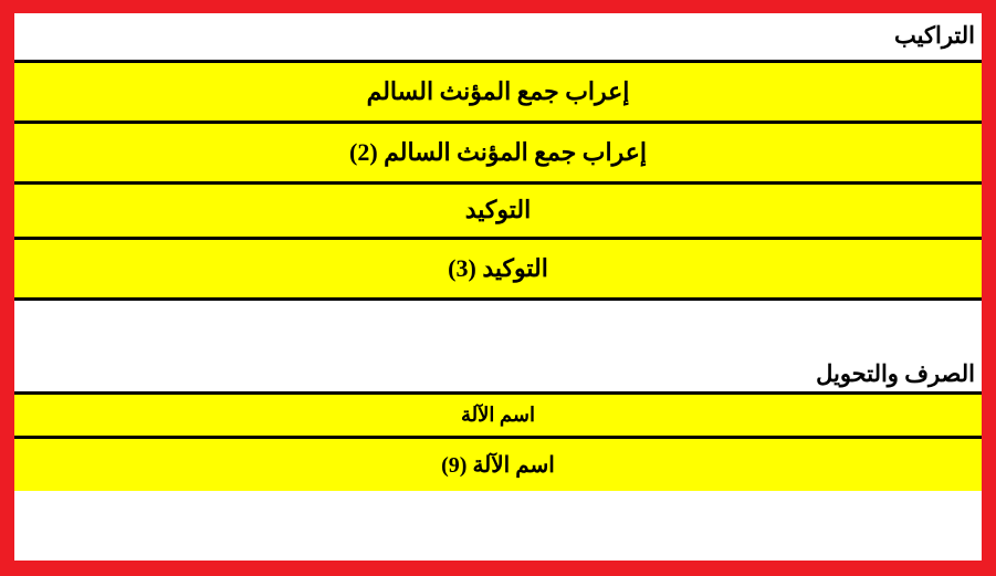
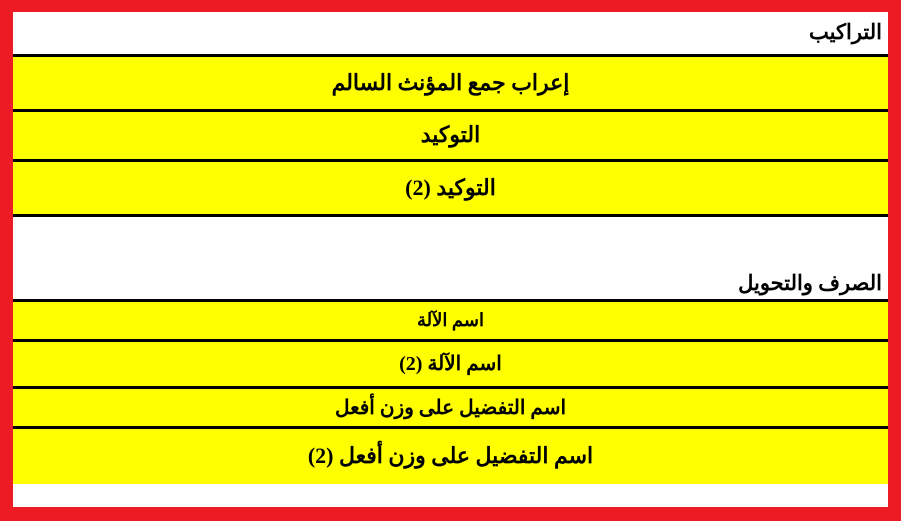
  التراكيب
  إعراب جمع المؤنث السالم
- إعراب جمع المؤنث السالم (2)
  التوكيد
- التوكيد (3)
+ التوكيد (2)
  الصرف والتحويل
  اسم الآلة
- اسم الآلة (9)
+ اسم الآلة (2)
+ اسم التفضيل على وزن أفعل
+ اسم التفضيل على وزن أفعل (2)
